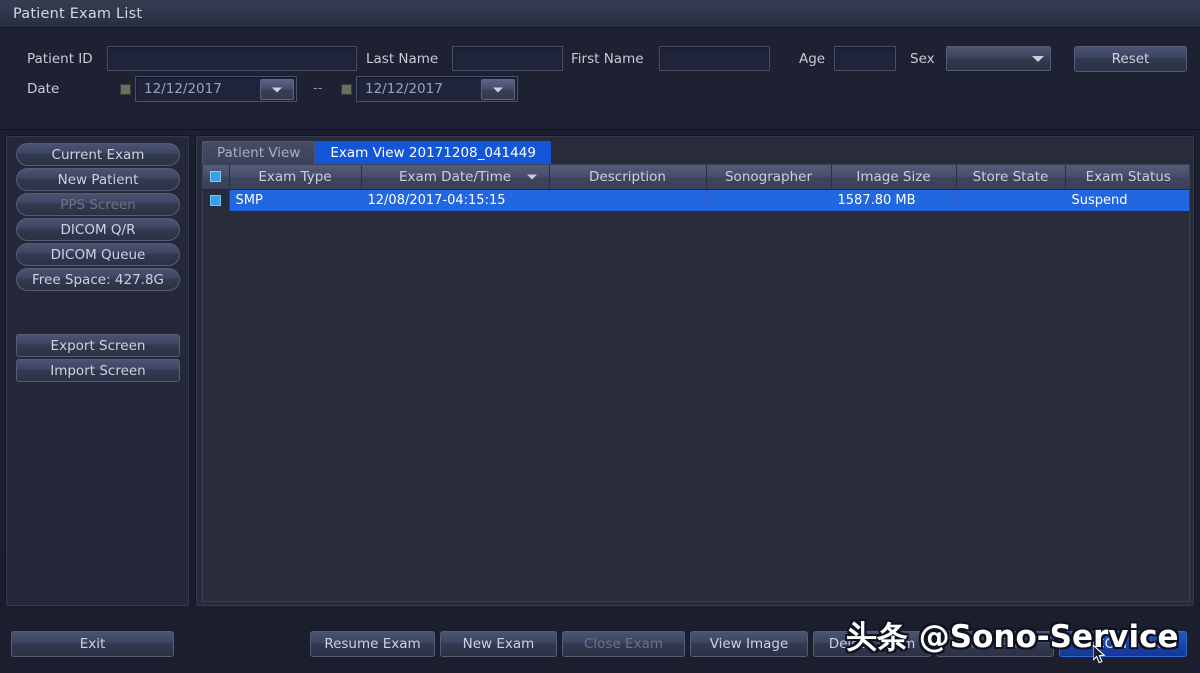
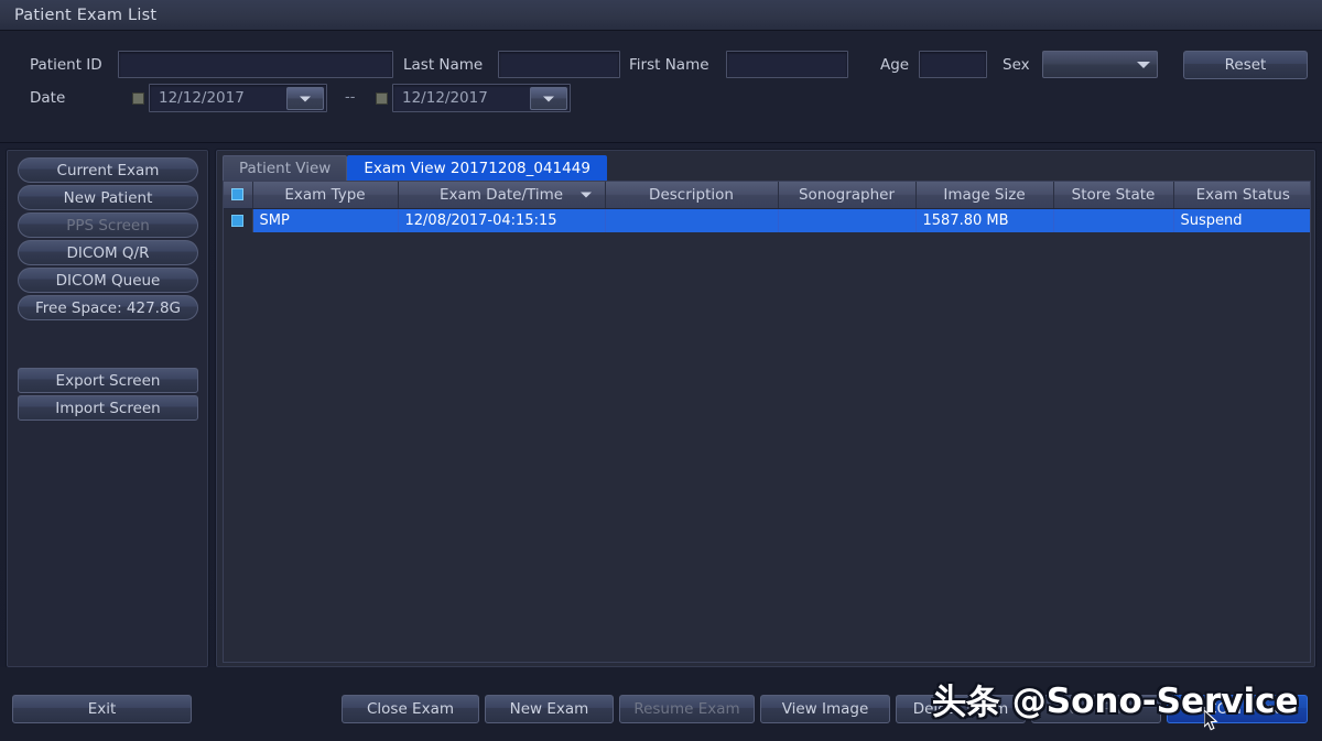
  Patient Exam List
  Patient ID
  Last Name
  First Name
  Age
  Sex
  Reset
  Date
  12/12/2017
  --
  12/12/2017
  Current Exam
  New Patient
  PPS Screen
  DICOM Q/R
  DICOM Queue
  Free Space: 427.8G
  Export Screen
  Import Screen
  Patient View
  Exam View 20171208_041449
  	Exam Type	Exam Date/Time	Description	Sonographer	Image Size	Store State	Exam Status
  	SMP	12/08/2017-04:15:15			1587.80 MB		Suspend
  Exit
- Resume Exam
+ Close Exam
  New Exam
- Close Exam
+ Resume Exam
  View Image
  Delete Exam
  Exam Print
  DICOM Send
  头条 @Sono-Service
